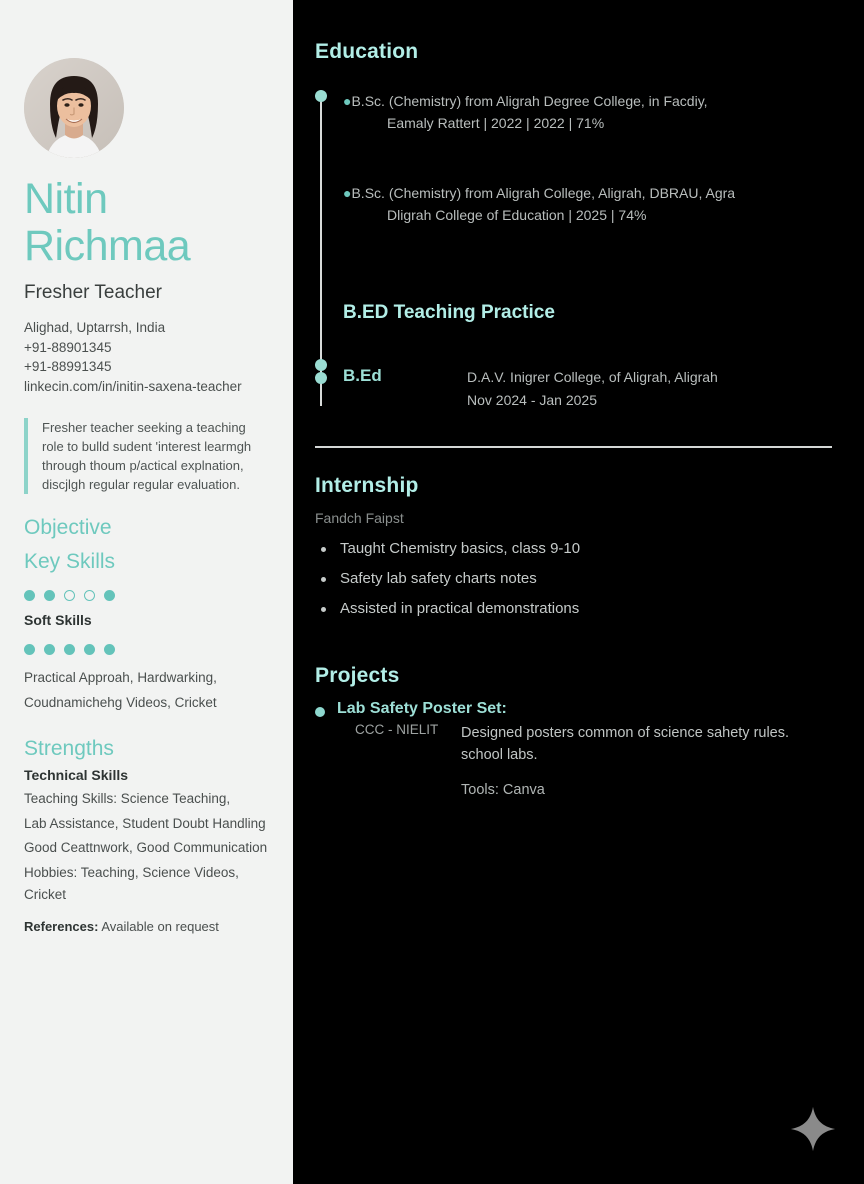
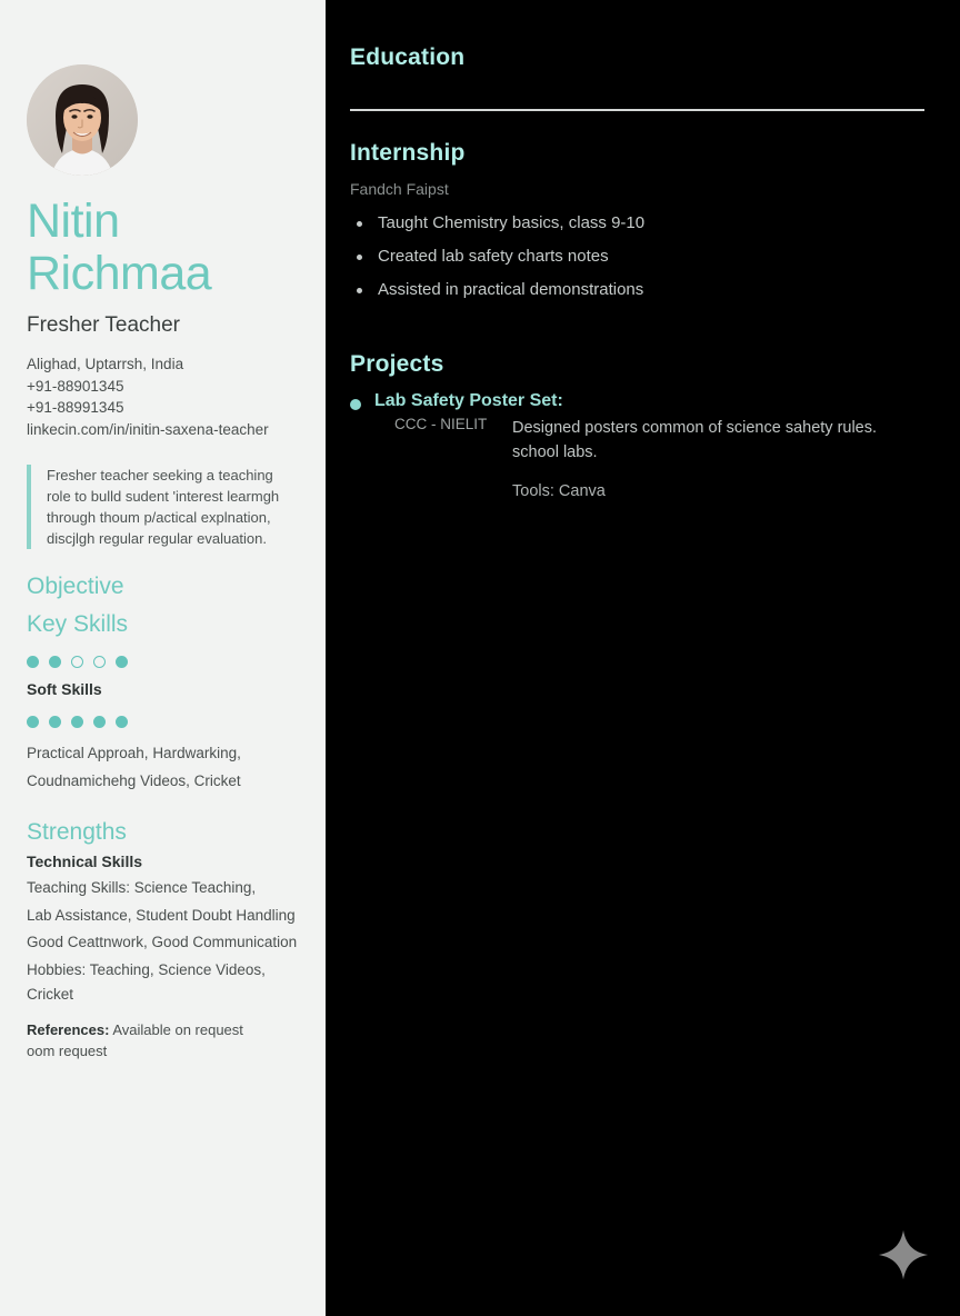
  Nitin Richmaa
  Fresher Teacher
  Alighad, Uptarrsh, India
  +91-88901345
  +91-88991345
  linkecin.com/in/initin-saxena-teacher
  Fresher teacher seeking a teaching role to bulld sudent 'interest learmgh through thoum p/actical explnation, discjlgh regular regular evaluation.
  Objective
  Key Skills
  Soft Skills
  Practical Approah, Hardwarking, Coudnamichehg Videos, Cricket
  Strengths
  Technical Skills
  Teaching Skills: Science Teaching,
  Lab Assistance, Student Doubt Handling
  Good Ceattnwork, Good Communication
  Hobbies: Teaching, Science Videos,
  Cricket
  References: Available on request
+ oom request
  Education
- ●B.Sc. (Chemistry) from Aligrah Degree College, in Facdiy,
- Eamaly Rattert | 2022 | 2022 | 71%
- ●B.Sc. (Chemistry) from Aligrah College, Aligrah, DBRAU, Agra
- Dligrah College of Education | 2025 | 74%
- B.ED Teaching Practice
- B.Ed
- D.A.V. Inigrer College, of Aligrah, Aligrah
- Nov 2024 - Jan 2025
  Internship
  Fandch Faipst
  Taught Chemistry basics, class 9-10
- Safety lab safety charts notes
+ Created lab safety charts notes
  Assisted in practical demonstrations
  Projects
  Lab Safety Poster Set:
  CCC - NIELIT
  Designed posters common of science sahety rules.
  school labs.
  Tools: Canva
